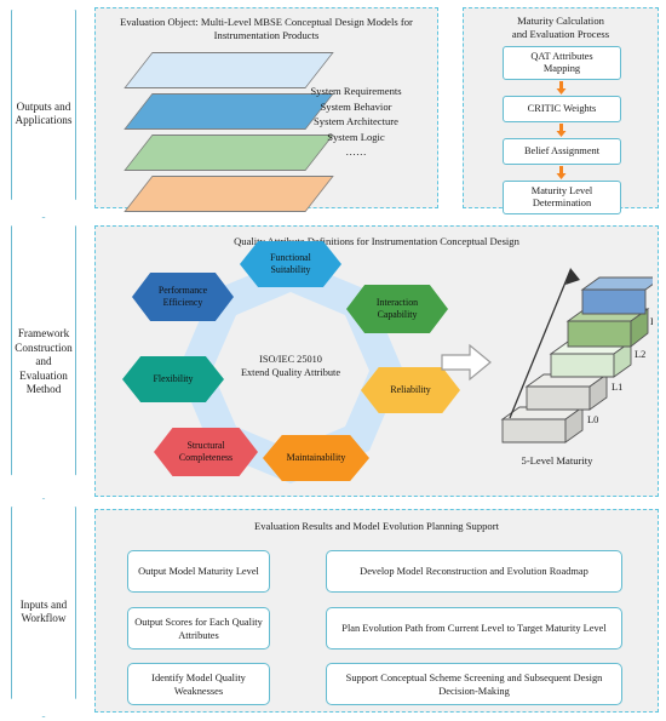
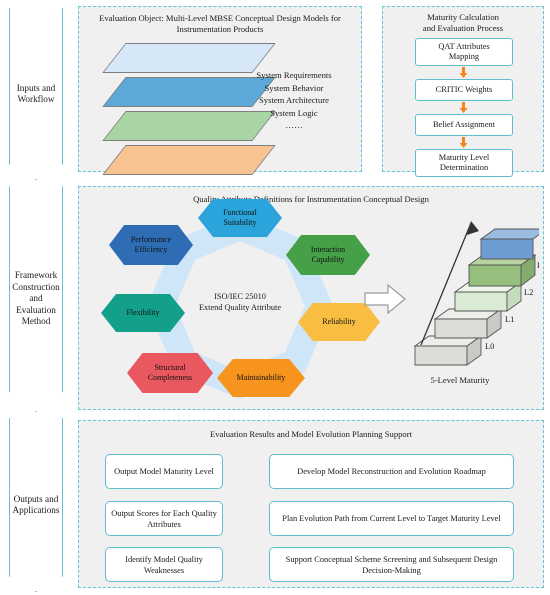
- Outputs and Applications
+ Inputs and Workflow
  Framework Construction and Evaluation Method
- Inputs and Workflow
+ Outputs and Applications
  Evaluation Object: Multi-Level MBSE Conceptual Design Models for Instrumentation Products
  System Requirements
  System Behavior
  System Architecture
  System Logic
  ……
  Maturity Calculation
  and Evaluation Process
  QAT Attributes
  Mapping
  CRITIC Weights
  Belief Assignment
  Maturity Level
  Determination
  Qualiinitions for Instrumentation Conceptual Design
  ISO/IEC 25010
  Extend Quality Attribute
  Functional
  Suitability
  Interaction
  Capability
  Reliability
  Maintainability
  Structural
  Completeness
  Flexibility
  Performance
  Efficiency
  L0
  L1
  L2
  5-Level Maturity
  Evaluation Results and Model Evolution Planning Support
  Output Model Maturity Level
  Output Scores for Each Quality Attributes
  Identify Model Quality Weaknesses
  Develop Model Reconstruction and Evolution Roadmap
  Plan Evolution Path from Current Level to Target Maturity Level
  Support Conceptual Scheme Screening and Subsequent Design Decision-Making
